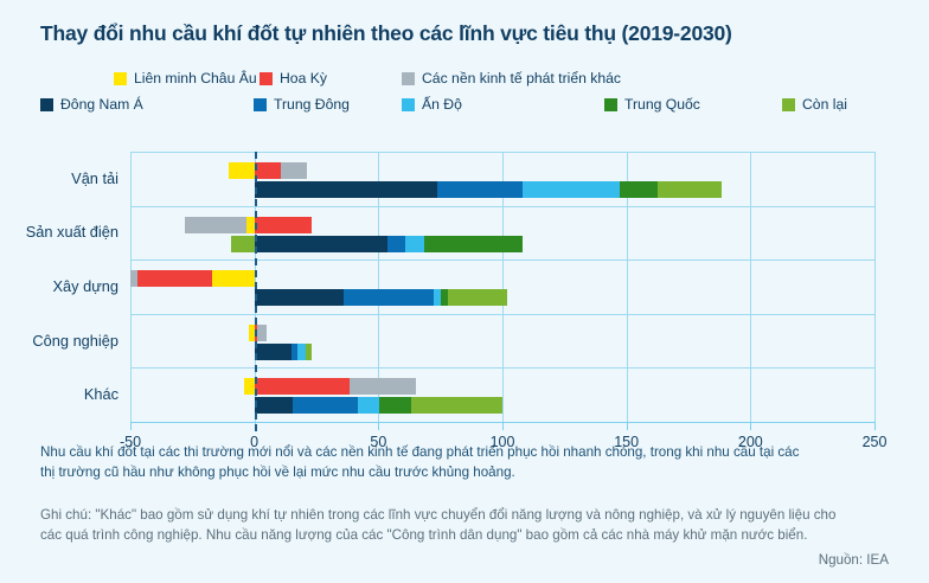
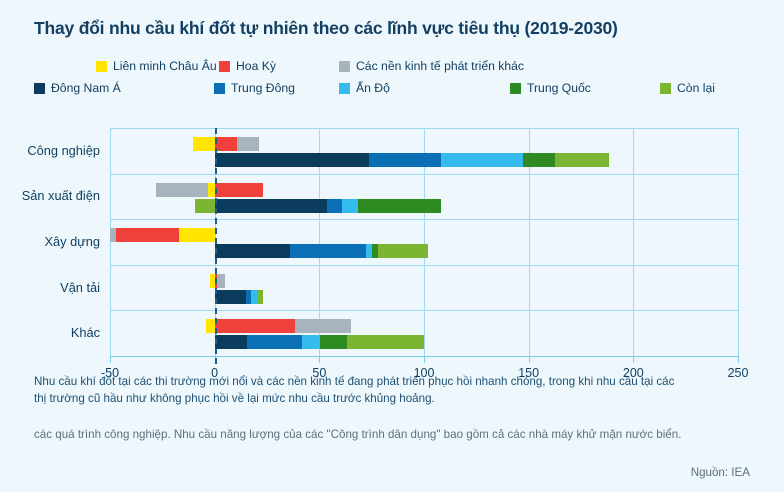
  Thay đổi nhu cầu khí đốt tự nhiên theo các lĩnh vực tiêu thụ (2019-2030)
  Liên minh Châu Âu
  Hoa Kỳ
  Các nền kinh tế phát triển khác
  Đông Nam Á
  Trung Đông
  Ấn Độ
  Trung Quốc
  Còn lại
- Vận tải
+ Công nghiệp
  Sản xuất điện
  Xây dựng
- Công nghiệp
+ Vận tải
  Khác
  -50
  0
  50
  100
  150
  200
  250
  Nhu cầu khí đốt tại các thi trường mới nổi và các nền kinh tế đang phát triển phục hồi nhanh chóng, trong khi nhu cầu tại các
  thị trường cũ hầu như không phục hồi về lại mức nhu cầu trước khủng hoảng.
- Ghi chú: "Khác" bao gồm sử dụng khí tự nhiên trong các lĩnh vực chuyển đổi năng lượng và nông nghiệp, và xử lý nguyên liệu cho
  các quá trình công nghiệp. Nhu cầu năng lượng của các "Công trình dân dụng" bao gồm cả các nhà máy khử mặn nước biển.
  Nguồn: IEA
